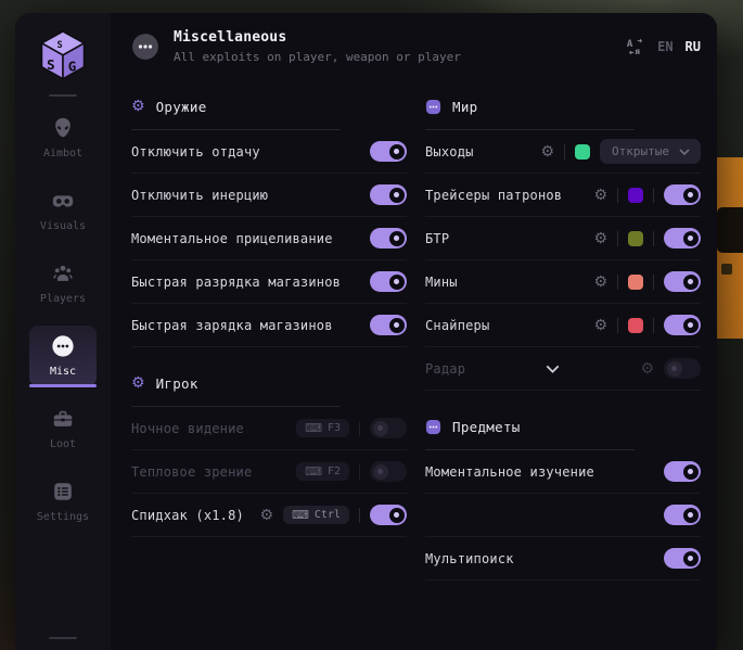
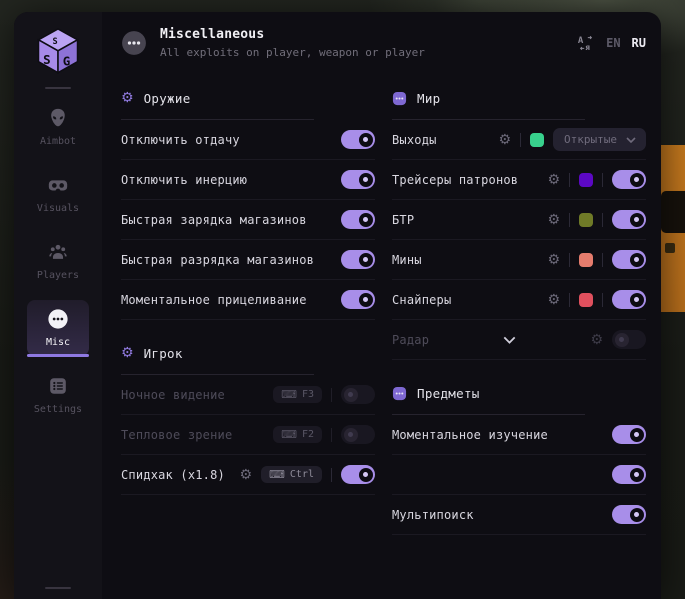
  S
  G
  S
  Aimbot
  Visuals
  Players
  Misc
- Loot
  Settings
  Miscellaneous
  All exploits on player, weapon or player
  A
  я
  EN
  RU
  ⚙
  Оружие
  Отключить отдачу
  Отключить инерцию
- Моментальное прицеливание
+ Быстрая зарядка магазинов
  Быстрая разрядка магазинов
- Быстрая зарядка магазинов
+ Моментальное прицеливание
  ⚙
  Игрок
  Ночное видение
  ⌨
  F3
  Тепловое зрение
  ⌨
  F2
  Спидхак (x1.8)
  ⚙
  ⌨
  Ctrl
  Мир
  Выходы
  ⚙
  Открытые
  Трейсеры патронов
  ⚙
  БТР
  ⚙
  Мины
  ⚙
  Снайперы
  ⚙
  Радар
  ⚙
  Предметы
  Моментальное изучение
  Мультипоиск
